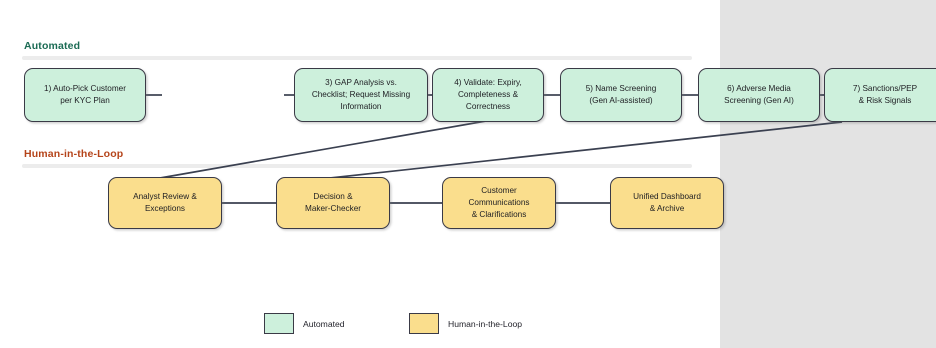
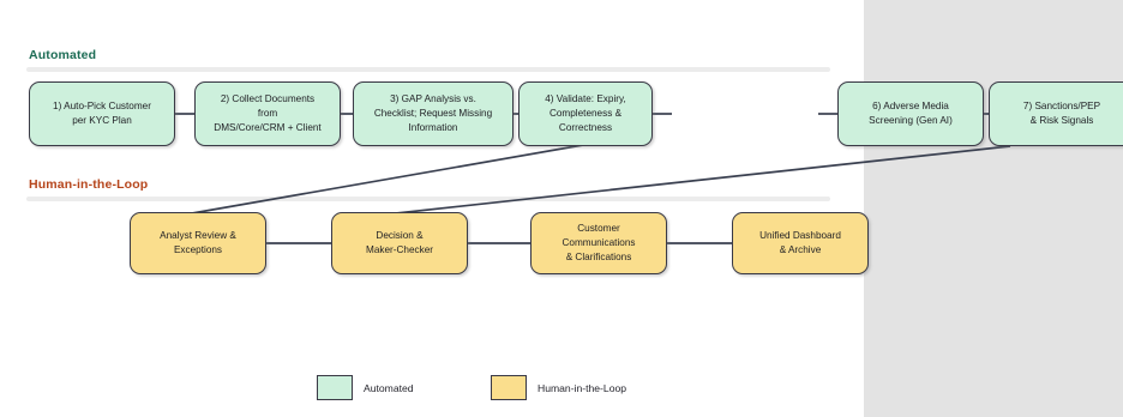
  Automated
  Human-in-the-Loop
  1) Auto-Pick Customer
  per KYC Plan
+ 2) Collect Documents
+ from
+ DMS/Core/CRM + Client
  3) GAP Analysis vs.
  Checklist; Request Missing
  Information
  4) Validate: Expiry,
  Completeness &
  Correctness
- 5) Name Screening
- (Gen AI-assisted)
  6) Adverse Media
  Screening (Gen AI)
  7) Sanctions/PEP
  & Risk Signals
  Analyst Review &
  Exceptions
  Decision &
  Maker-Checker
  Customer
  Communications
  & Clarifications
  Unified Dashboard
  & Archive
  Automated
  Human-in-the-Loop
